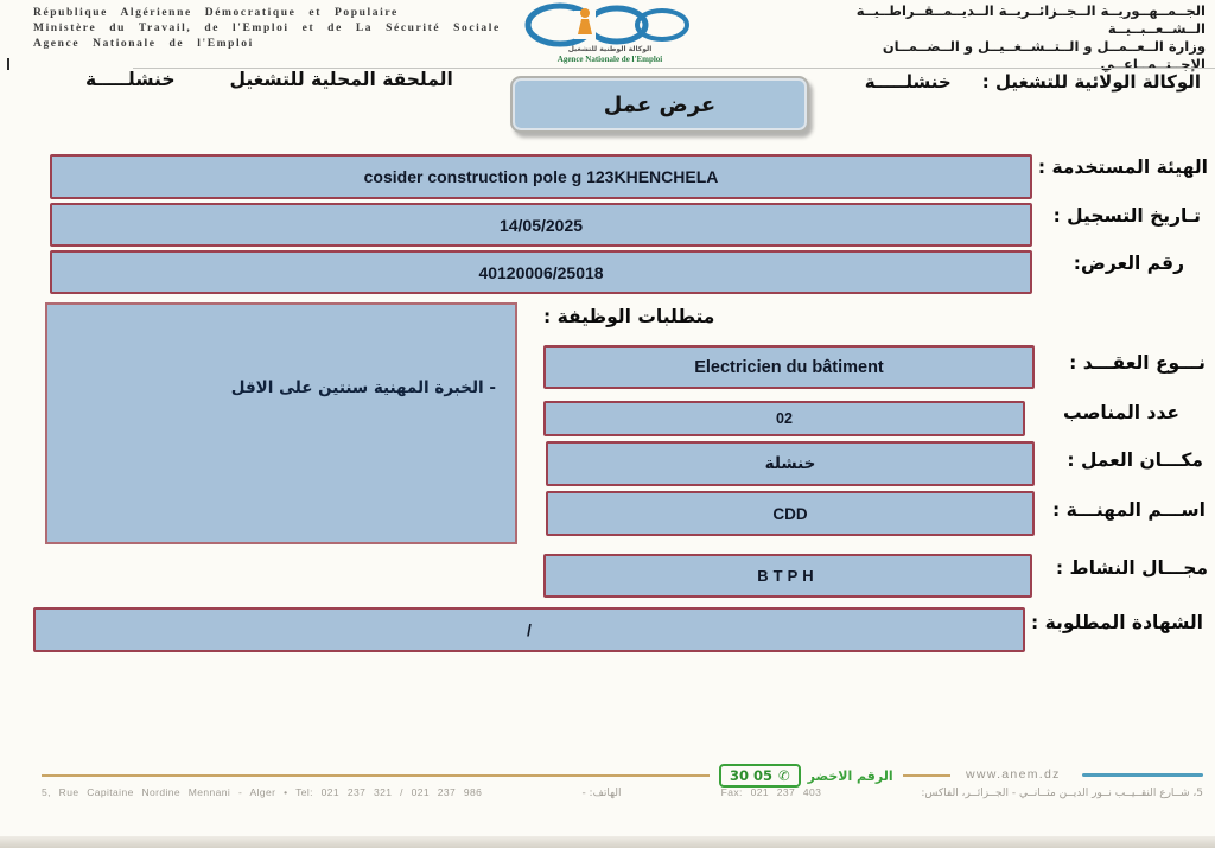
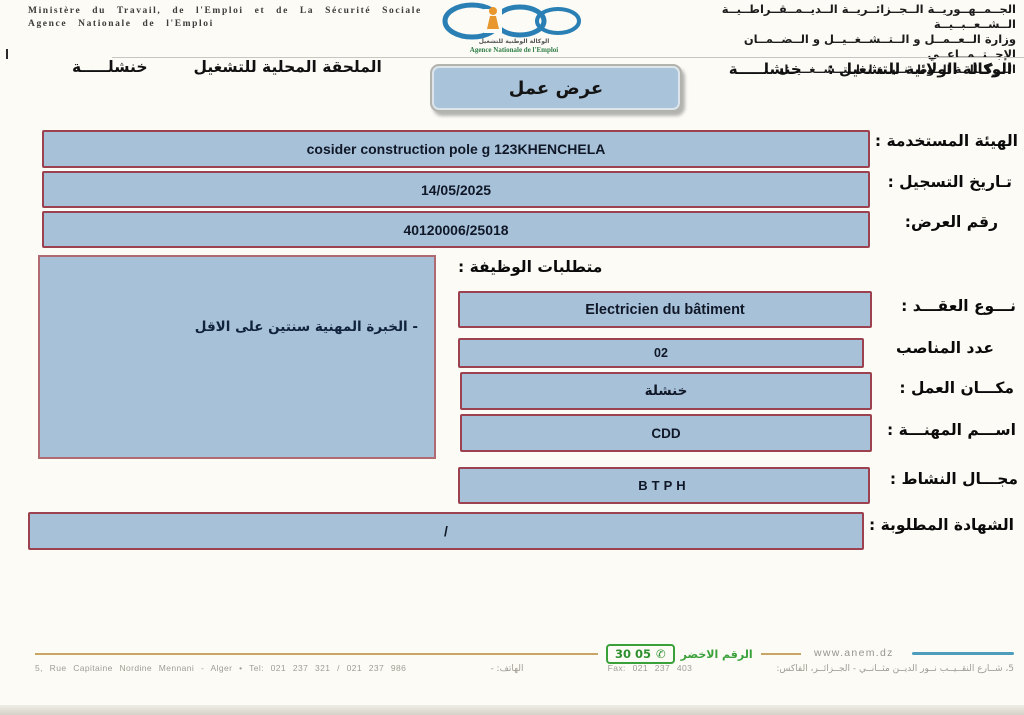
- République Algérienne Démocratique et Populaire
  Ministère du Travail, de l'Emploi et de La Sécurité Sociale
  Agence Nationale de l'Emploi
  Agence Nationale de l'Emploi
  الجــمــهــوريــة الــجــزائــريــة الــديــمــقــراطــيــة الــشــعــبــيــة
  وزارة الــعــمــل و الــتــشــغــيــل و الــضــمــان الإجــتــمــاعــي
+ الــوكــالــة الــوطــنــيــة لــلــتــشــغــيــل
  الوكالة الولائية للتشغيل :
  خنشلـــــة
  الملحقة المحلية للتشغيل
  خنشلـــــة
  عرض عمل
  الهيئة المستخدمة :
  cosider construction pole g 123KHENCHELA
  تـاريخ التسجيل :
  14/05/2025
  رقم العرض:
  40120006/25018
  متطلبات الوظيفة :
  - الخبرة المهنية سنتين على الاقل
  نـــوع العقـــد :
  Electricien du bâtiment
  عدد المناصب
  02
  مكـــان العمل :
  خنشلة
  اســـم المهنـــة :
  CDD
  مجـــال النشاط :
  BTPH
  الشهادة المطلوبة :
  /
  الرقم الاخضر
  30 05
  ✆
  www.anem.dz
  5, Rue Capitaine Nordine Mennani - Alger • Tel: 021 237 321 / 021 237 986
  الهاتف: -
  Fax: 021 237 403
  5، شــارع النقــيــب نــور الديــن مثــانــي - الجــزائــر، الفاكس:
